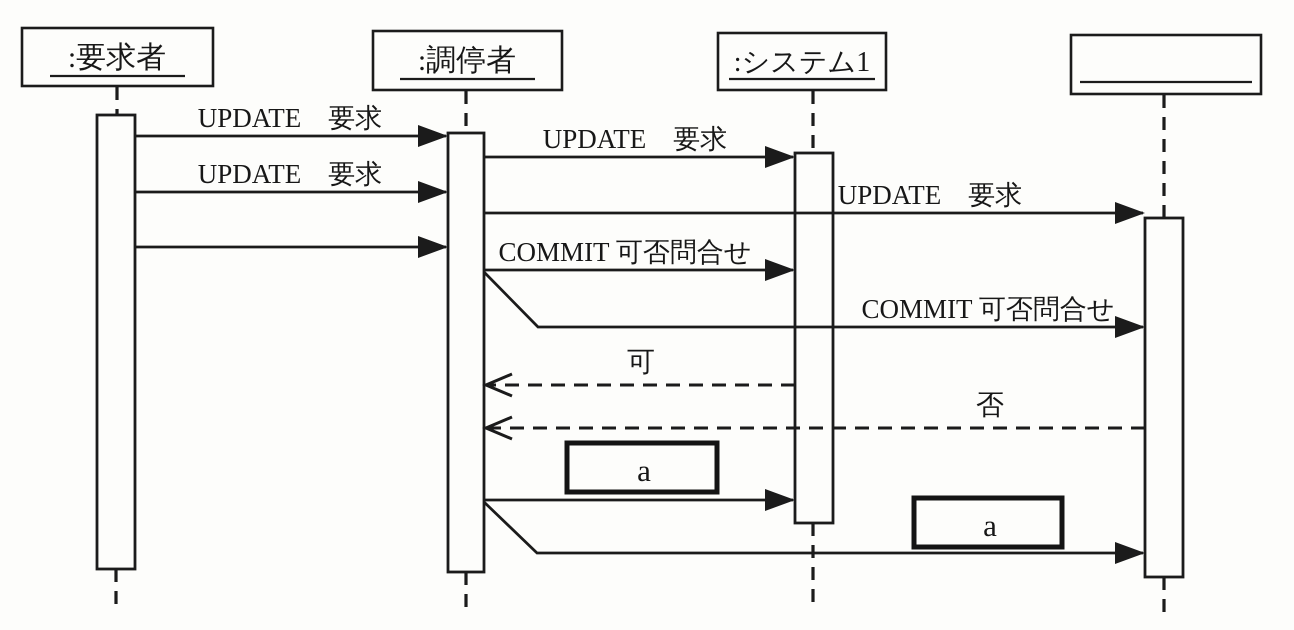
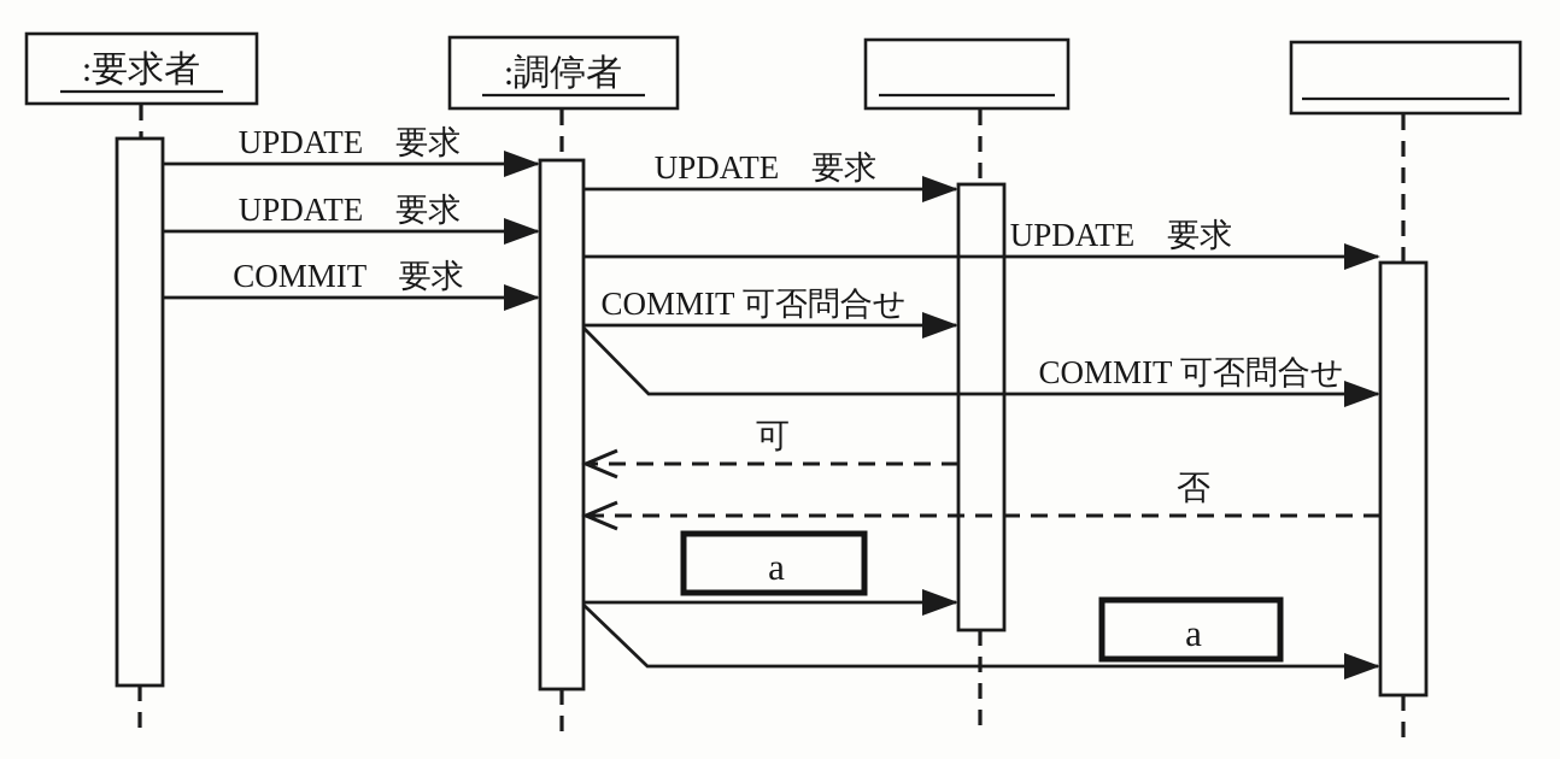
  :要求者
  :調停者
- :システム1
  UPDATE 要求
  UPDATE 要求
  UPDATE 要求
  UPDATE 要求
+ COMMIT 要求
  COMMIT 可否問合せ
  COMMIT 可否問合せ
  可
  否
  a
  a
